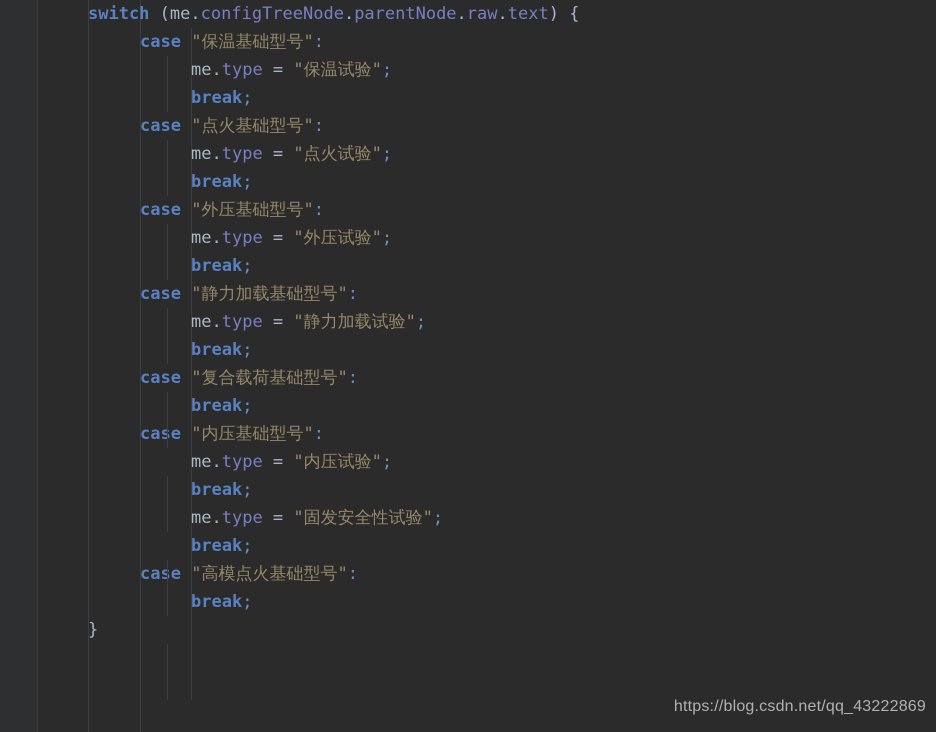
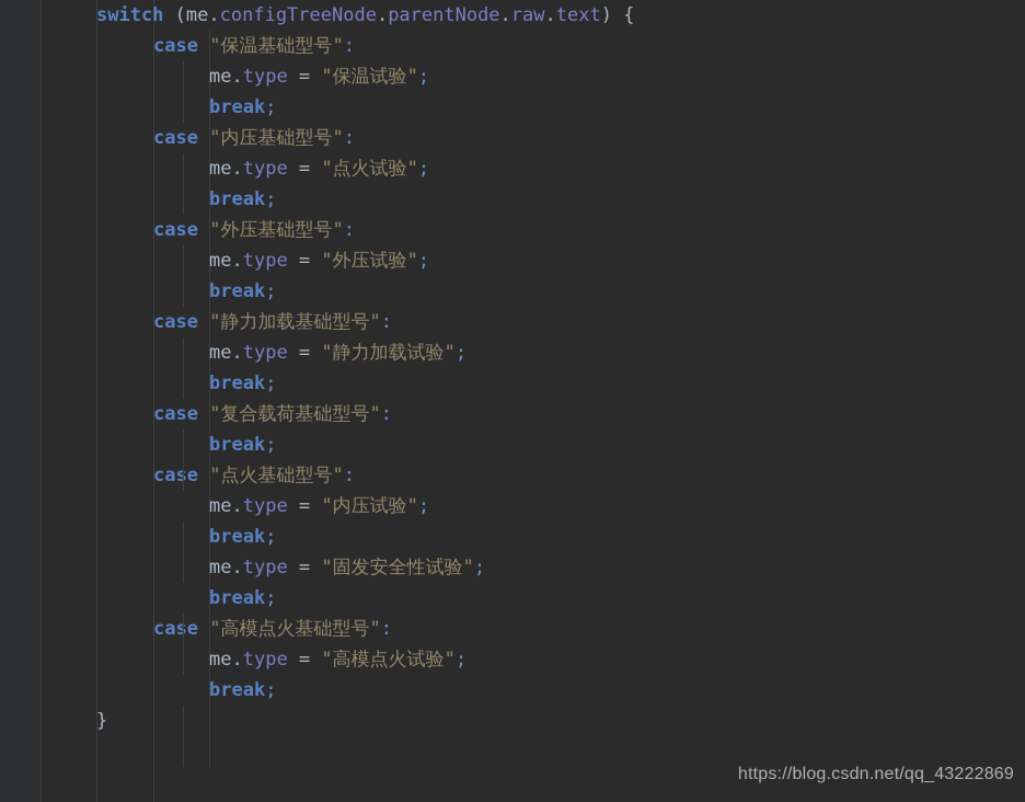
  switch (me.configTreeNode.parentNode.raw.text) {
  case "保温基础型号":
  me.type = "保温试验";
  break;
- case "点火基础型号":
+ case "内压基础型号":
  me.type = "点火试验";
  break;
  case "外压基础型号":
  me.type = "外压试验";
  break;
  case "静力加载基础型号":
  me.type = "静力加载试验";
  break;
  case "复合载荷基础型号":
  break;
- case "内压基础型号":
+ case "点火基础型号":
  me.type = "内压试验";
  break;
  me.type = "固发安全性试验";
  break;
  case "高模点火基础型号":
+ me.type = "高模点火试验";
  break;
  }
  https://blog.csdn.net/qq_43222869
